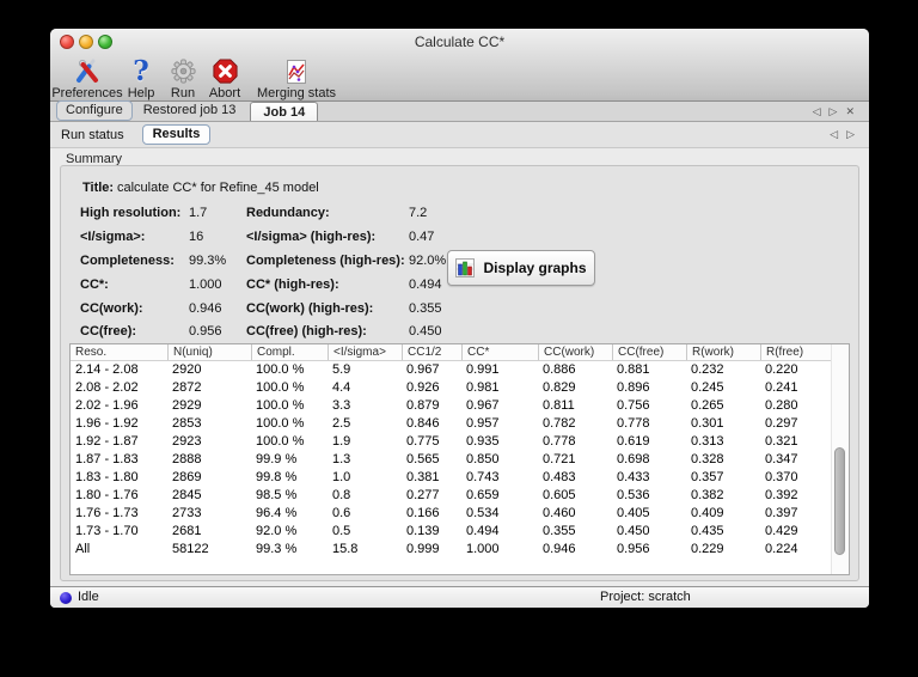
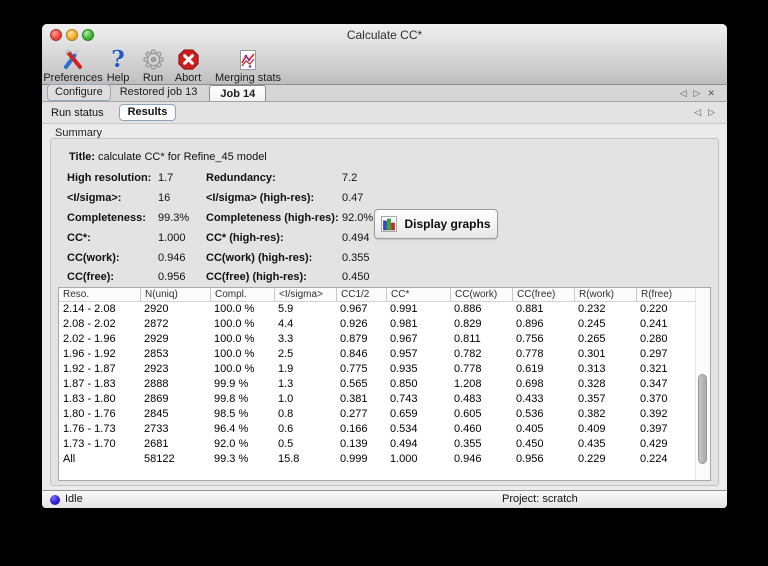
  Calculate CC*
  Preferences
  ?
  Help
  Run
  Abort
  Merging stats
  Configure
  Restored job 13
  Job 14
  ◁
  ▷
  ✕
  Run status
  Results
  ◁
  ▷
  Summary
  Title:
  calculate CC* for Refine_45 model
  High resolution:
  1.7
  Redundancy:
  7.2
  <I/sigma>:
  16
  <I/sigma> (high-res):
  0.47
  Completeness:
  99.3%
  Completeness (high-res):
  92.0%
  CC*:
  1.000
  CC* (high-res):
  0.494
  CC(work):
  0.946
  CC(work) (high-res):
  0.355
  CC(free):
  0.956
  CC(free) (high-res):
  0.450
  Display graphs
  Reso.
  N(uniq)
  Compl.
  <I/sigma>
  CC1/2
  CC*
  CC(work)
  CC(free)
  R(work)
  R(free)
  2.14 - 2.08
  2920
  100.0 %
  5.9
  0.967
  0.991
  0.886
  0.881
  0.232
  0.220
  2.08 - 2.02
  2872
  100.0 %
  4.4
  0.926
  0.981
  0.829
  0.896
  0.245
  0.241
  2.02 - 1.96
  2929
  100.0 %
  3.3
  0.879
  0.967
  0.811
  0.756
  0.265
  0.280
  1.96 - 1.92
  2853
  100.0 %
  2.5
  0.846
  0.957
  0.782
  0.778
  0.301
  0.297
  1.92 - 1.87
  2923
  100.0 %
  1.9
  0.775
  0.935
  0.778
  0.619
  0.313
  0.321
  1.87 - 1.83
  2888
  99.9 %
  1.3
  0.565
  0.850
- 0.721
+ 1.208
  0.698
  0.328
  0.347
  1.83 - 1.80
  2869
  99.8 %
  1.0
  0.381
  0.743
  0.483
  0.433
  0.357
  0.370
  1.80 - 1.76
  2845
  98.5 %
  0.8
  0.277
  0.659
  0.605
  0.536
  0.382
  0.392
  1.76 - 1.73
  2733
  96.4 %
  0.6
  0.166
  0.534
  0.460
  0.405
  0.409
  0.397
  1.73 - 1.70
  2681
  92.0 %
  0.5
  0.139
  0.494
  0.355
  0.450
  0.435
  0.429
  All
  58122
  99.3 %
  15.8
  0.999
  1.000
  0.946
  0.956
  0.229
  0.224
  Idle
  Project: scratch
